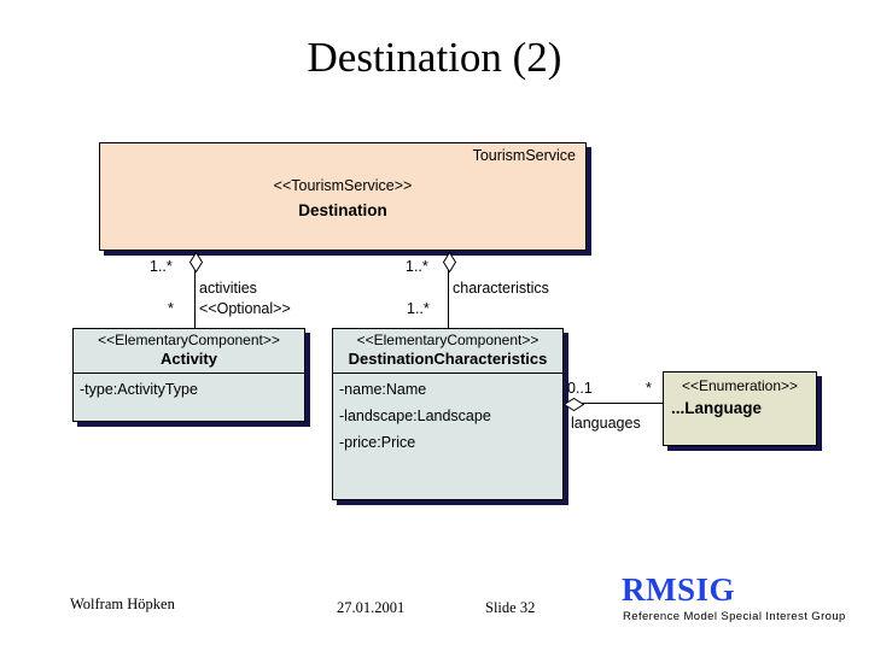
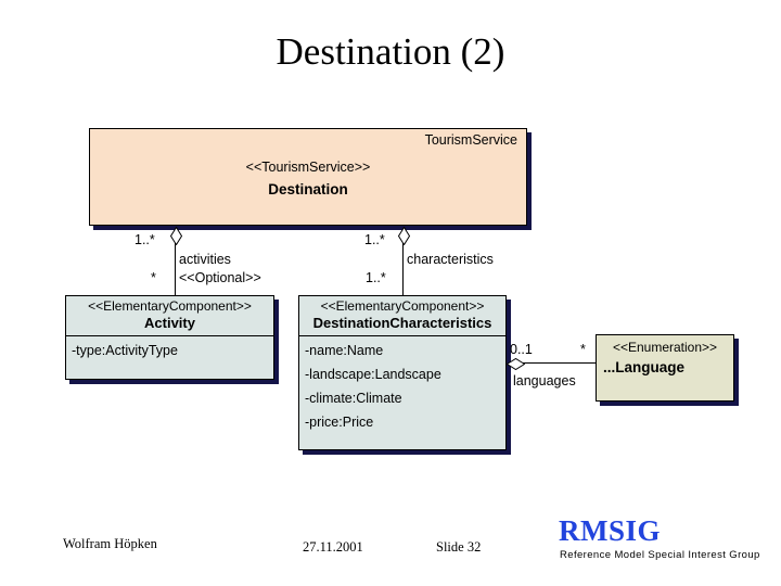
  Destination (2)
  TourismService
  <<TourismService>>
  Destination
  1..*
  *
  activities
  <<Optional>>
  1..*
  1..*
  characteristics
  <<ElementaryComponent>>
  Activity
  -type:ActivityType
  <<ElementaryComponent>>
  DestinationCharacteristics
  -name:Name
  -landscape:Landscape
+ -climate:Climate
  -price:Price
  0..1
  *
  languages
  <<Enumeration>>
  ...Language
  Wolfram Höpken
- 27.01.2001
+ 27.11.2001
  Slide 32
  RMSIG
  Reference Model Special Interest Group
